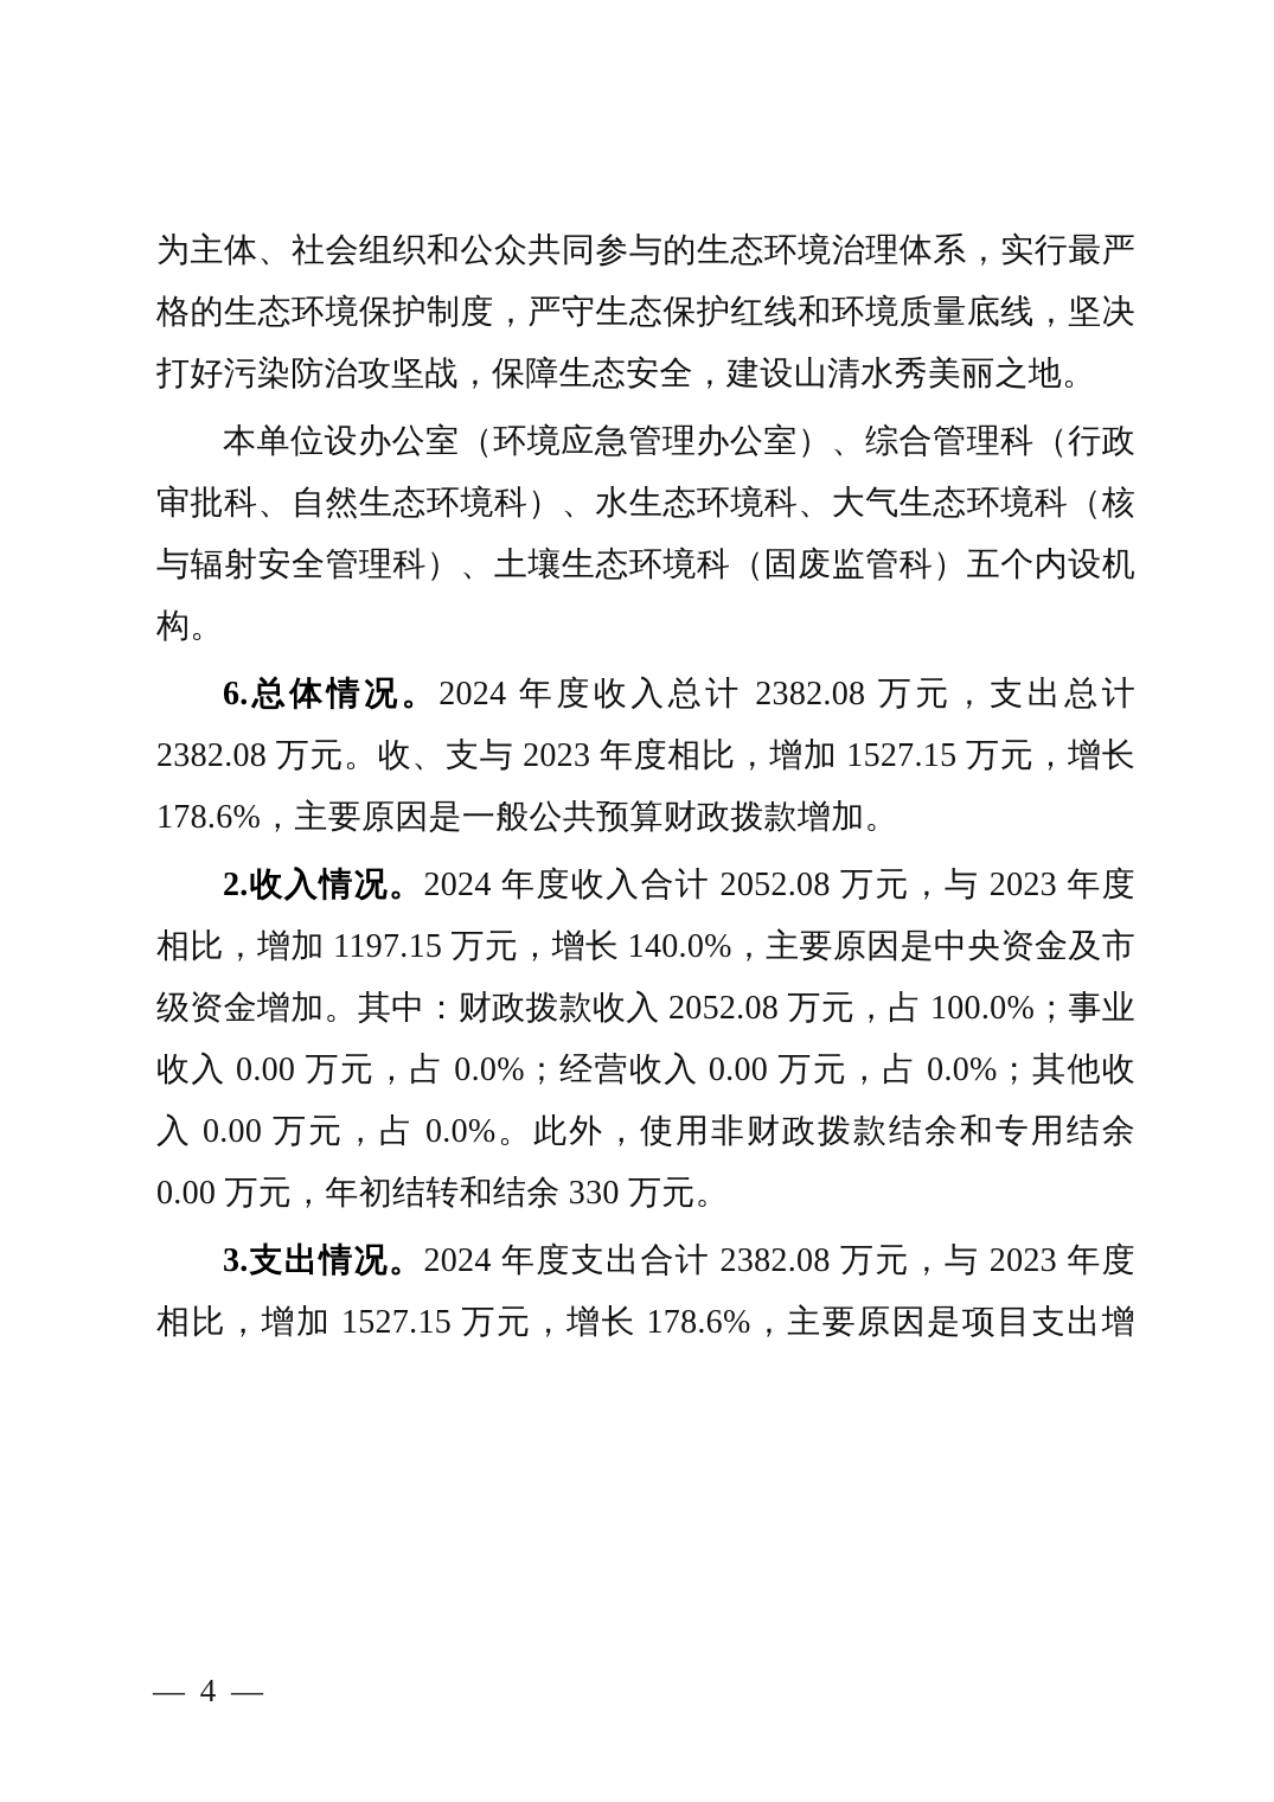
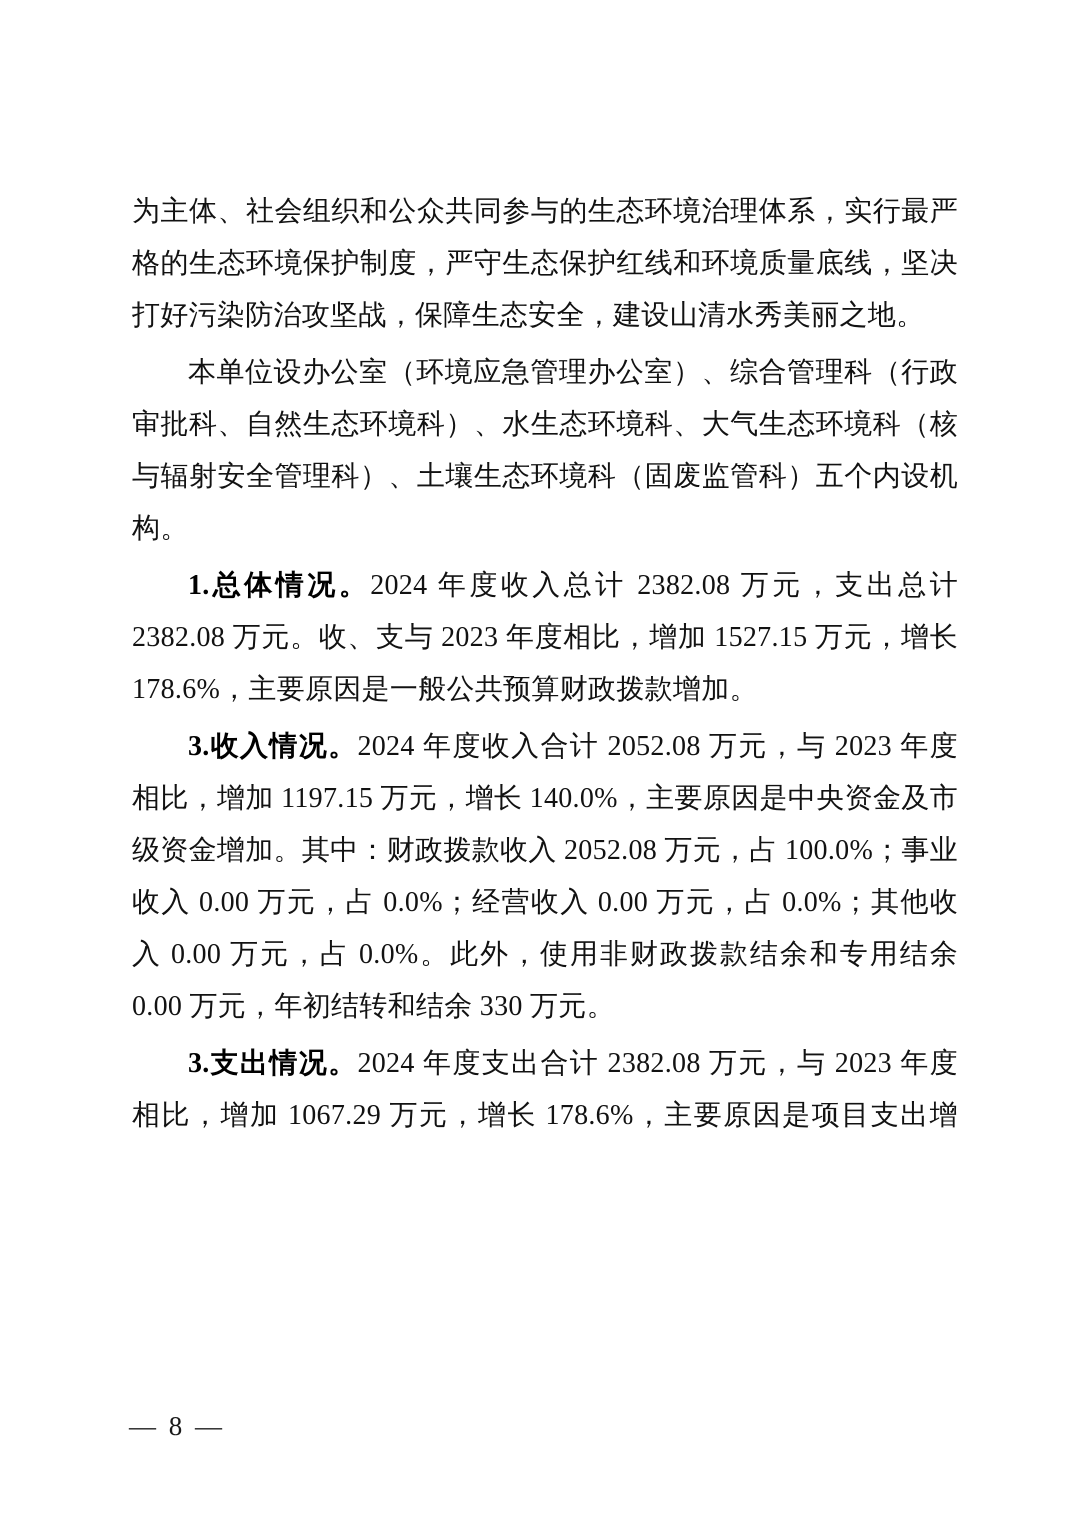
  为主体、社会组织和公众共同参与的生态环境治理体系，实行最严格的生态环境保护制度，严守生态保护红线和环境质量底线，坚决打好污染防治攻坚战，保障生态安全，建设山清水秀美丽之地。
  本单位设办公室（环境应急管理办公室）、综合管理科（行政审批科、自然生态环境科）、水生态环境科、大气生态环境科（核与辐射安全管理科）、土壤生态环境科（固废监管科）五个内设机构。
- 6.总体情况。2024 年度收入总计 2382.08 万元，支出总计 2382.08 万元。收、支与 2023 年度相比，增加 1527.15 万元，增长 178.6%，主要原因是一般公共预算财政拨款增加。
+ 1.总体情况。2024 年度收入总计 2382.08 万元，支出总计 2382.08 万元。收、支与 2023 年度相比，增加 1527.15 万元，增长 178.6%，主要原因是一般公共预算财政拨款增加。
- 2.收入情况。2024 年度收入合计 2052.08 万元，与 2023 年度相比，增加 1197.15 万元，增长 140.0%，主要原因是中央资金及市级资金增加。其中：财政拨款收入 2052.08 万元，占 100.0%；事业收入 0.00 万元，占 0.0%；经营收入 0.00 万元，占 0.0%；其他收入 0.00 万元，占 0.0%。此外，使用非财政拨款结余和专用结余 0.00 万元，年初结转和结余 330 万元。
+ 3.收入情况。2024 年度收入合计 2052.08 万元，与 2023 年度相比，增加 1197.15 万元，增长 140.0%，主要原因是中央资金及市级资金增加。其中：财政拨款收入 2052.08 万元，占 100.0%；事业收入 0.00 万元，占 0.0%；经营收入 0.00 万元，占 0.0%；其他收入 0.00 万元，占 0.0%。此外，使用非财政拨款结余和专用结余 0.00 万元，年初结转和结余 330 万元。
- 3.支出情况。2024 年度支出合计 2382.08 万元，与 2023 年度相比，增加 1527.15 万元，增长 178.6%，主要原因是项目支出增
+ 3.支出情况。2024 年度支出合计 2382.08 万元，与 2023 年度相比，增加 1067.29 万元，增长 178.6%，主要原因是项目支出增
- — 4 —
+ — 8 —
